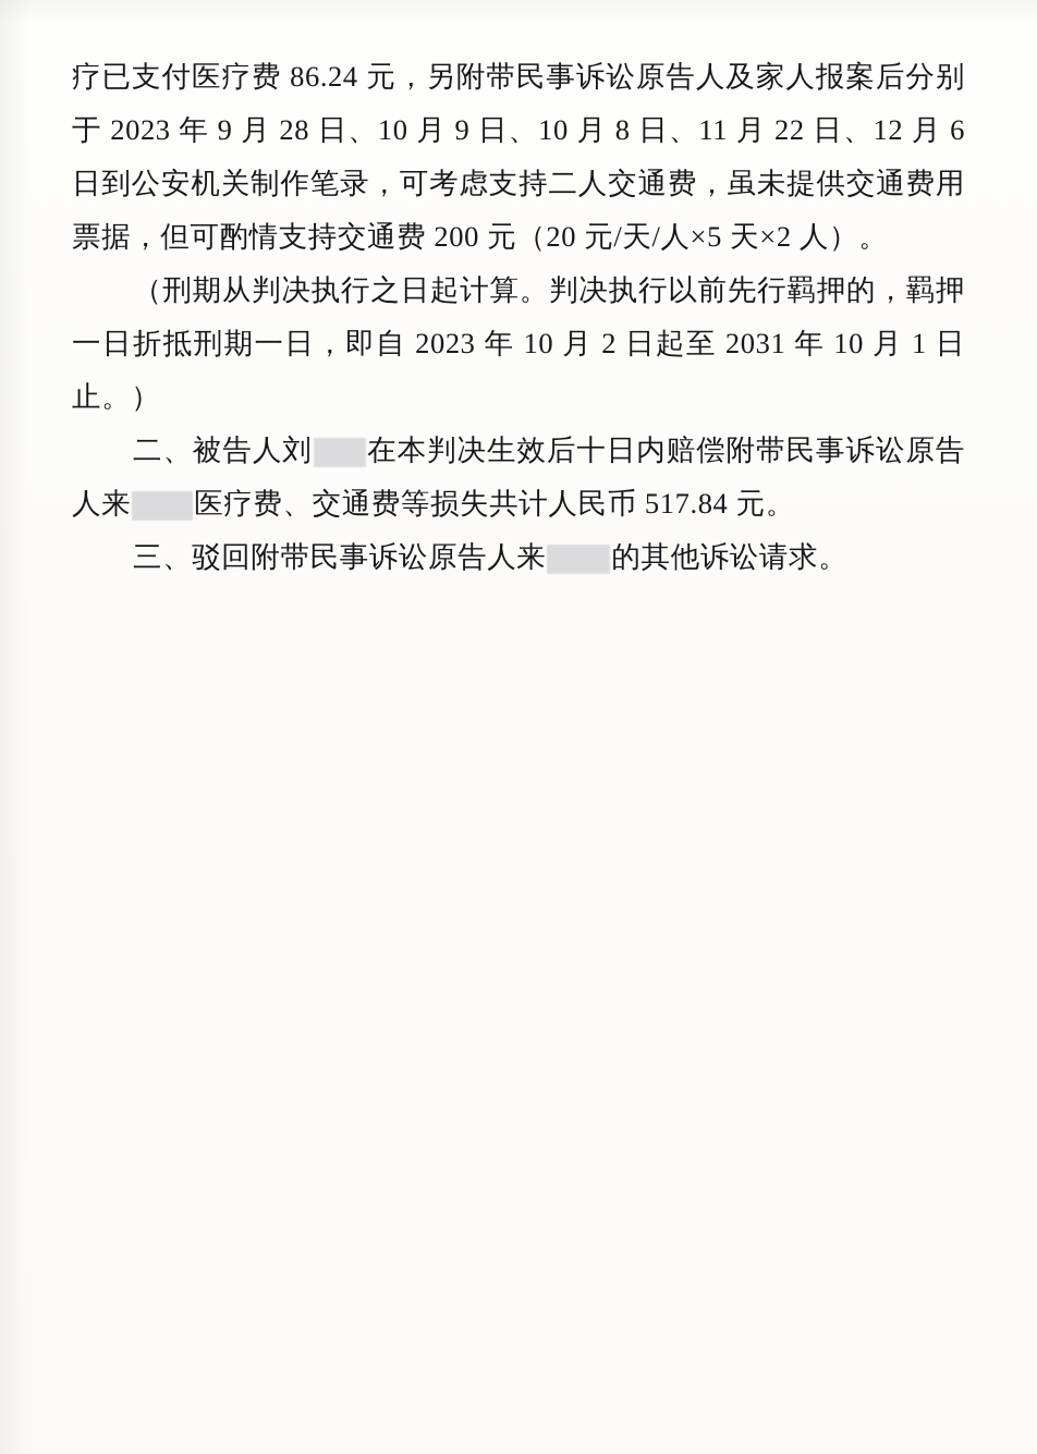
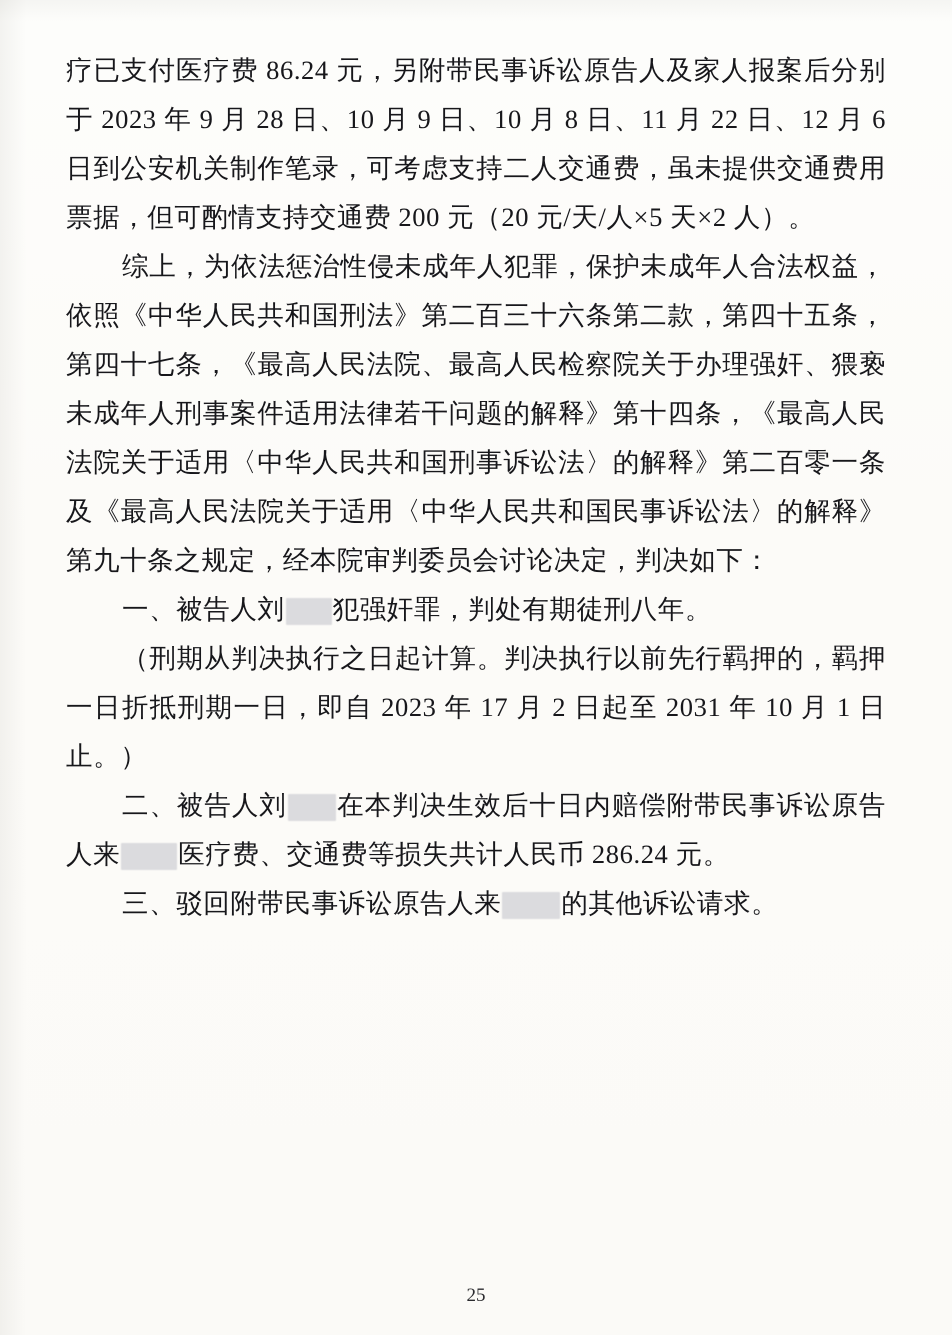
  疗已支付医疗费 86.24 元，另附带民事诉讼原告人及家人报案后分别于 2023 年 9 月 28 日、10 月 9 日、10 月 8 日、11 月 22 日、12 月 6 日到公安机关制作笔录，可考虑支持二人交通费，虽未提供交通费用票据，但可酌情支持交通费 200 元（20 元/天/人×5 天×2 人）。
+ 综上，为依法惩治性侵未成年人犯罪，保护未成年人合法权益，依照《中华人民共和国刑法》第二百三十六条第二款，第四十五条，第四十七条，《最高人民法院、最高人民检察院关于办理强奸、猥亵未成年人刑事案件适用法律若干问题的解释》第十四条，《最高人民法院关于适用〈中华人民共和国刑事诉讼法〉的解释》第二百零一条及《最高人民法院关于适用〈中华人民共和国民事诉讼法〉的解释》第九十条之规定，经本院审判委员会讨论决定，判决如下：
+ 一、被告人刘 犯强奸罪，判处有期徒刑八年。
- （刑期从判决执行之日起计算。判决执行以前先行羁押的，羁押一日折抵刑期一日，即自 2023 年 10 月 2 日起至 2031 年 10 月 1 日止。）
+ （刑期从判决执行之日起计算。判决执行以前先行羁押的，羁押一日折抵刑期一日，即自 2023 年 17 月 2 日起至 2031 年 10 月 1 日止。）
- 二、被告人刘 在本判决生效后十日内赔偿附带民事诉讼原告人来 医疗费、交通费等损失共计人民币 517.84 元。
+ 二、被告人刘 在本判决生效后十日内赔偿附带民事诉讼原告人来 医疗费、交通费等损失共计人民币 286.24 元。
  三、驳回附带民事诉讼原告人来 的其他诉讼请求。
+ 25
